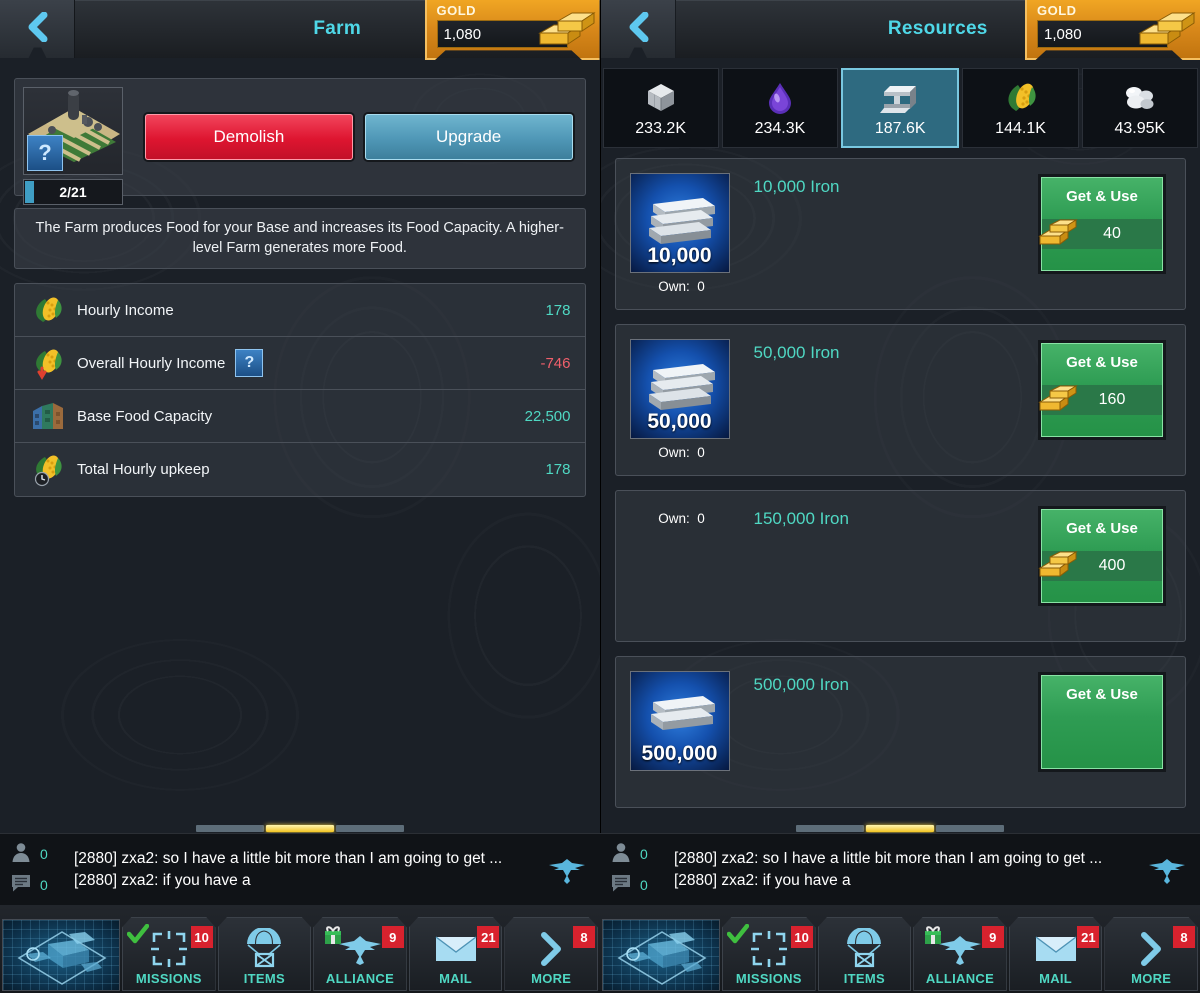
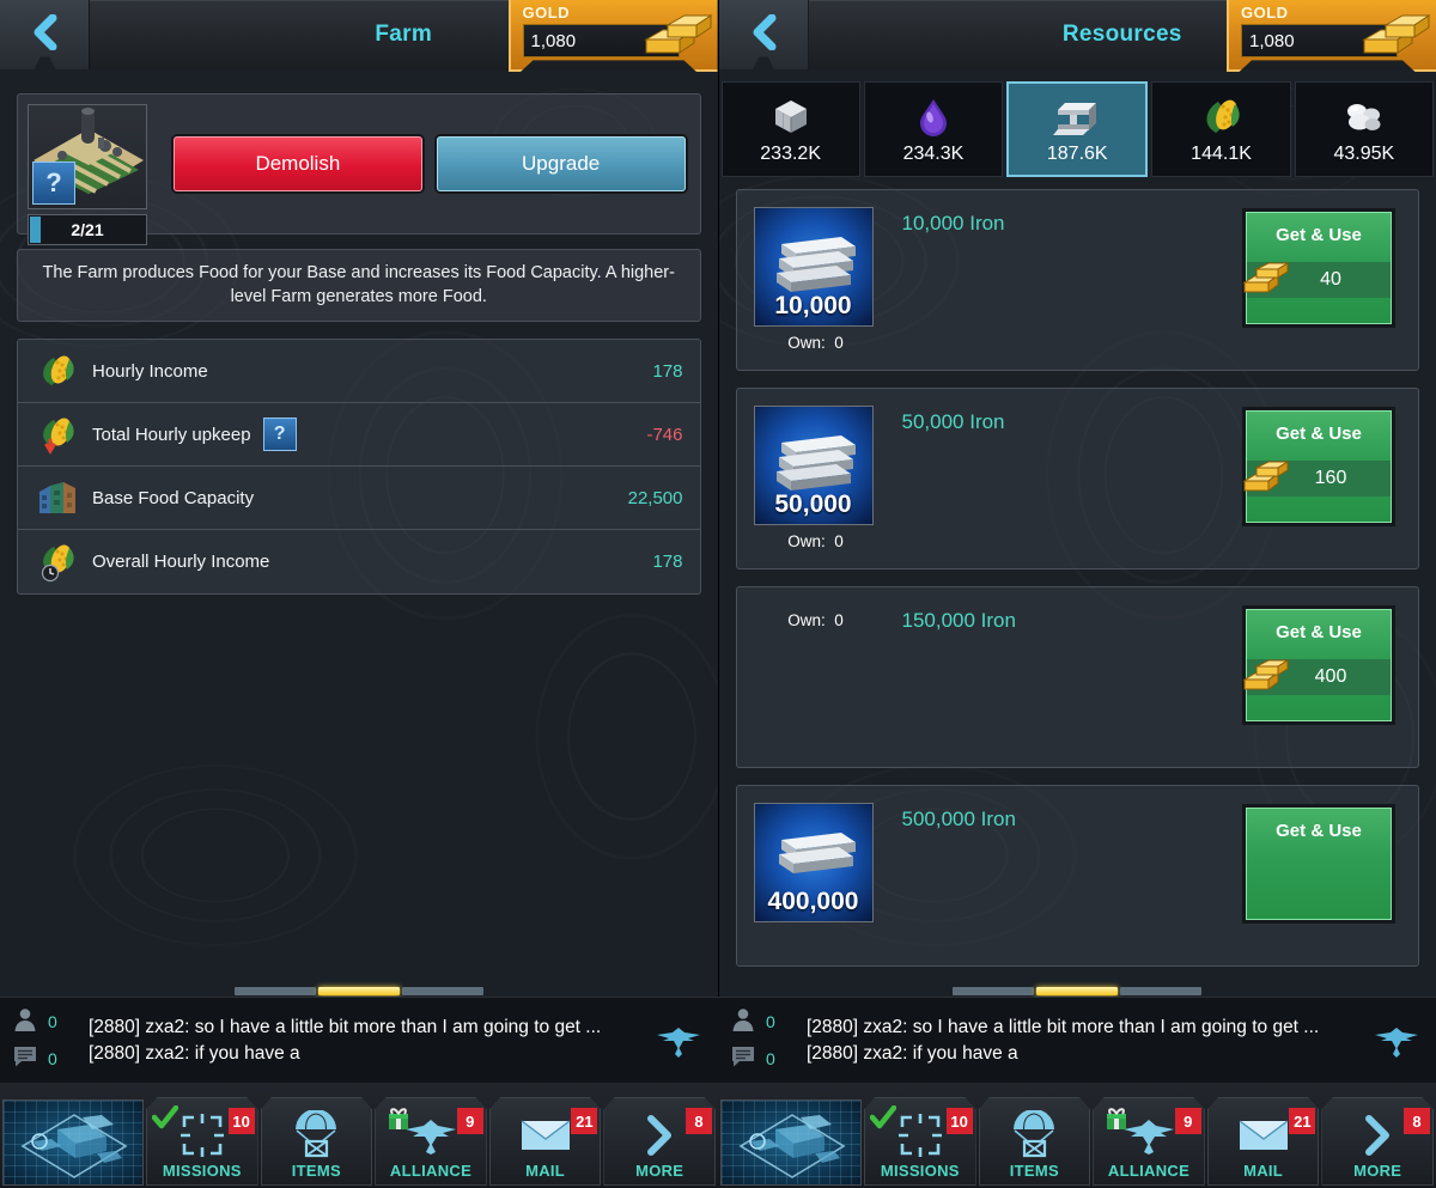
  Farm
  GOLD
  1,080
  ?
  2/21
  Demolish
  Upgrade
  The Farm produces Food for your Base and increases its Food Capacity. A higher-level Farm generates more Food.
  Hourly Income
  178
- Overall Hourly Income
+ Total Hourly upkeep
  ?
  -746
  Base Food Capacity
  22,500
- Total Hourly upkeep
+ Overall Hourly Income
  178
  Resources
  GOLD
  1,080
  233.2K
  234.3K
  187.6K
  144.1K
  43.95K
  10,000
  Own: 0
  10,000 Iron
  Get & Use
  40
  50,000
  Own: 0
  50,000 Iron
  Get & Use
  160
  Own: 0
  150,000 Iron
  Get & Use
  400
- 500,000
+ 400,000
  500,000 Iron
  Get & Use
  0
  0
  [2880] zxa2: so I have a little bit more than I am going to get ...
  [2880] zxa2: if you have a
  0
  0
  [2880] zxa2: so I have a little bit more than I am going to get ...
  [2880] zxa2: if you have a
  10
  MISSIONS
  ITEMS
  9
  ALLIANCE
  21
  MAIL
  8
  MORE
  10
  MISSIONS
  ITEMS
  9
  ALLIANCE
  21
  MAIL
  8
  MORE
